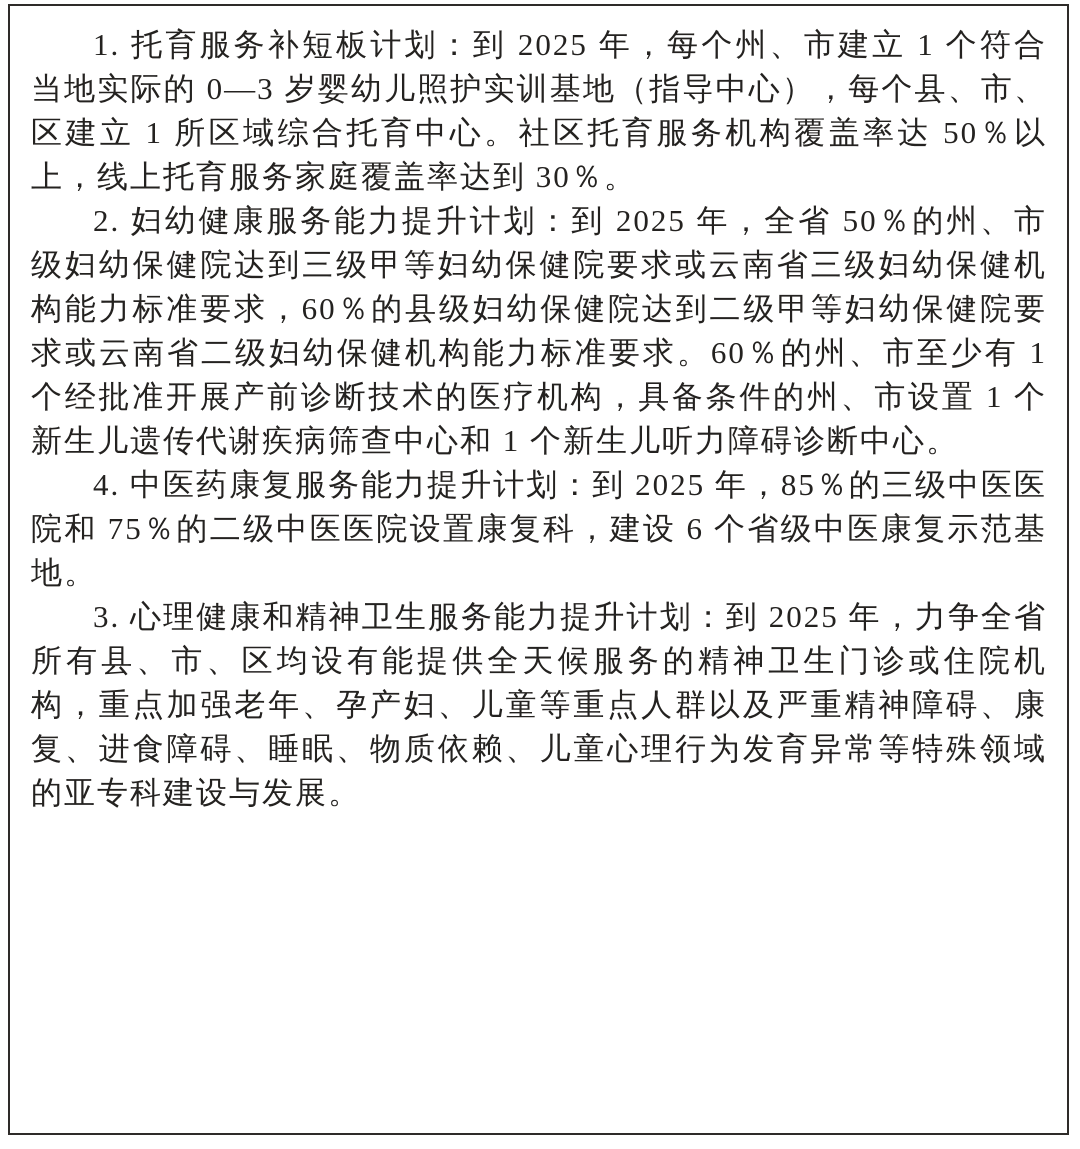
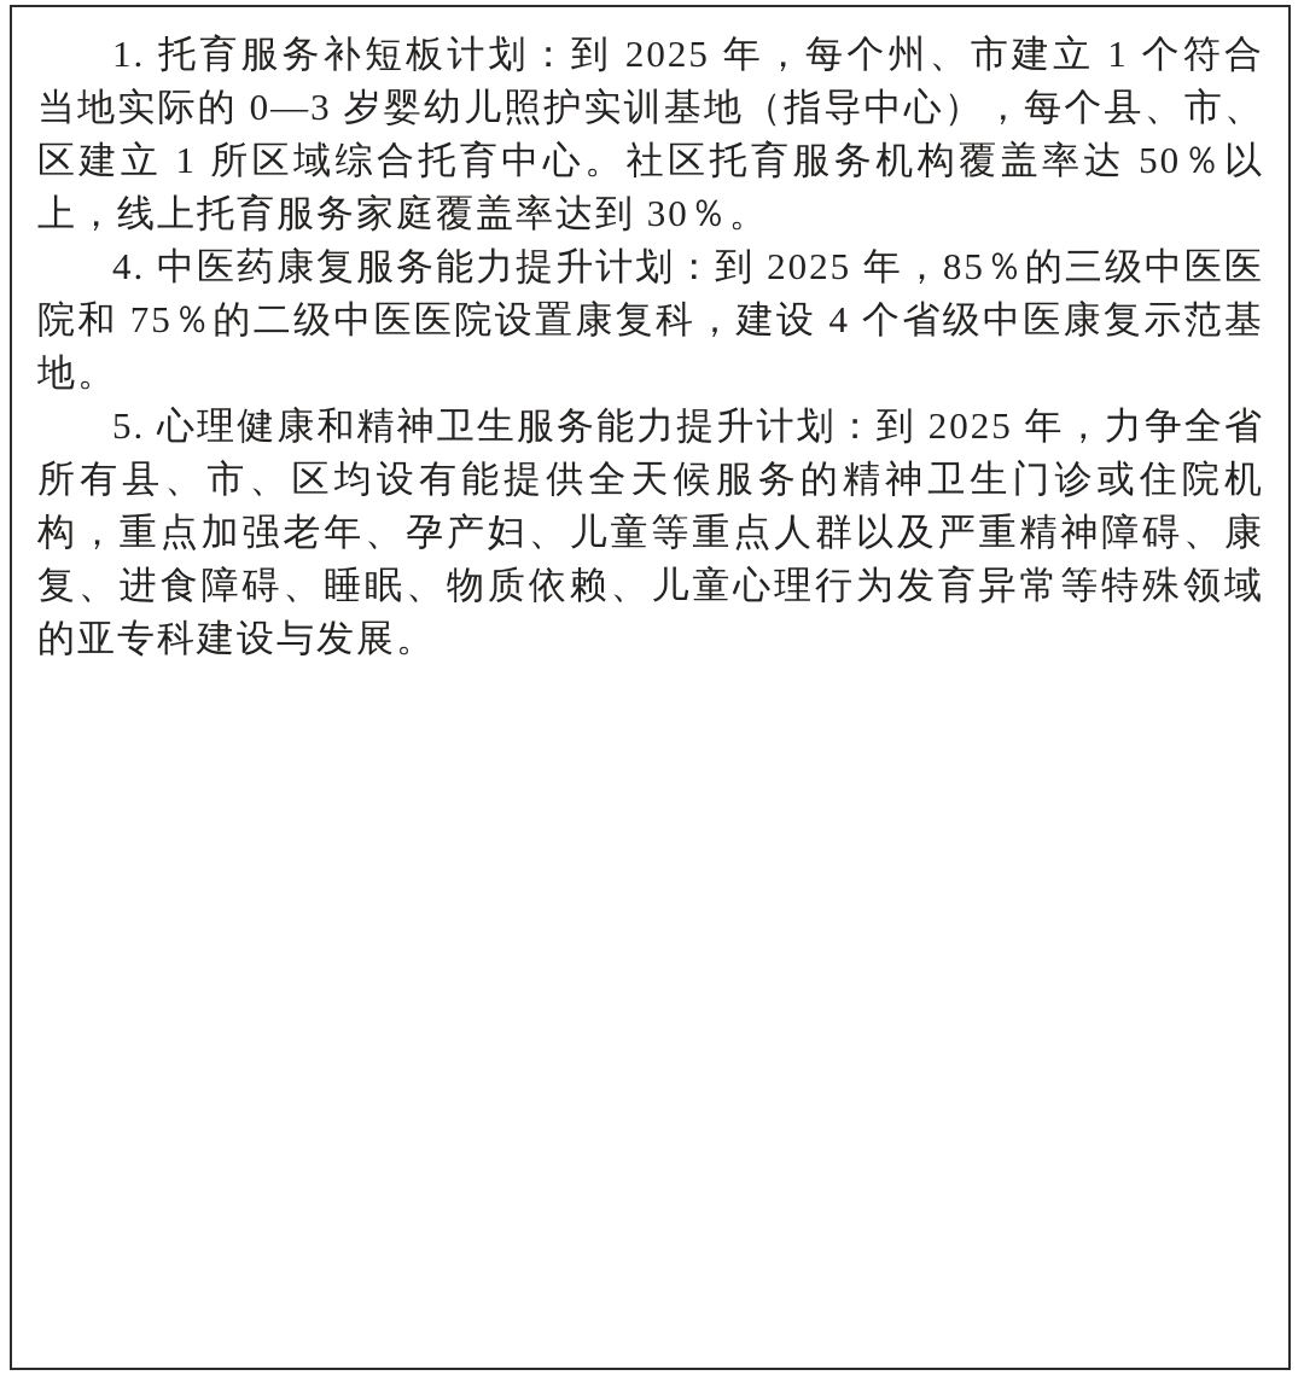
  1. 托育服务补短板计划：到 2025 年，每个州、市建立 1 个符合当地实际的 0—3 岁婴幼儿照护实训基地（指导中心），每个县、市、区建立 1 所区域综合托育中心。社区托育服务机构覆盖率达 50％以上，线上托育服务家庭覆盖率达到 30％。
- 2. 妇幼健康服务能力提升计划：到 2025 年，全省 50％的州、市级妇幼保健院达到三级甲等妇幼保健院要求或云南省三级妇幼保健机构能力标准要求，60％的县级妇幼保健院达到二级甲等妇幼保健院要求或云南省二级妇幼保健机构能力标准要求。60％的州、市至少有 1 个经批准开展产前诊断技术的医疗机构，具备条件的州、市设置 1 个新生儿遗传代谢疾病筛查中心和 1 个新生儿听力障碍诊断中心。
- 4. 中医药康复服务能力提升计划：到 2025 年，85％的三级中医医院和 75％的二级中医医院设置康复科，建设 6 个省级中医康复示范基地。
+ 4. 中医药康复服务能力提升计划：到 2025 年，85％的三级中医医院和 75％的二级中医医院设置康复科，建设 4 个省级中医康复示范基地。
- 3. 心理健康和精神卫生服务能力提升计划：到 2025 年，力争全省所有县、市、区均设有能提供全天候服务的精神卫生门诊或住院机构，重点加强老年、孕产妇、儿童等重点人群以及严重精神障碍、康复、进食障碍、睡眠、物质依赖、儿童心理行为发育异常等特殊领域的亚专科建设与发展。
+ 5. 心理健康和精神卫生服务能力提升计划：到 2025 年，力争全省所有县、市、区均设有能提供全天候服务的精神卫生门诊或住院机构，重点加强老年、孕产妇、儿童等重点人群以及严重精神障碍、康复、进食障碍、睡眠、物质依赖、儿童心理行为发育异常等特殊领域的亚专科建设与发展。
